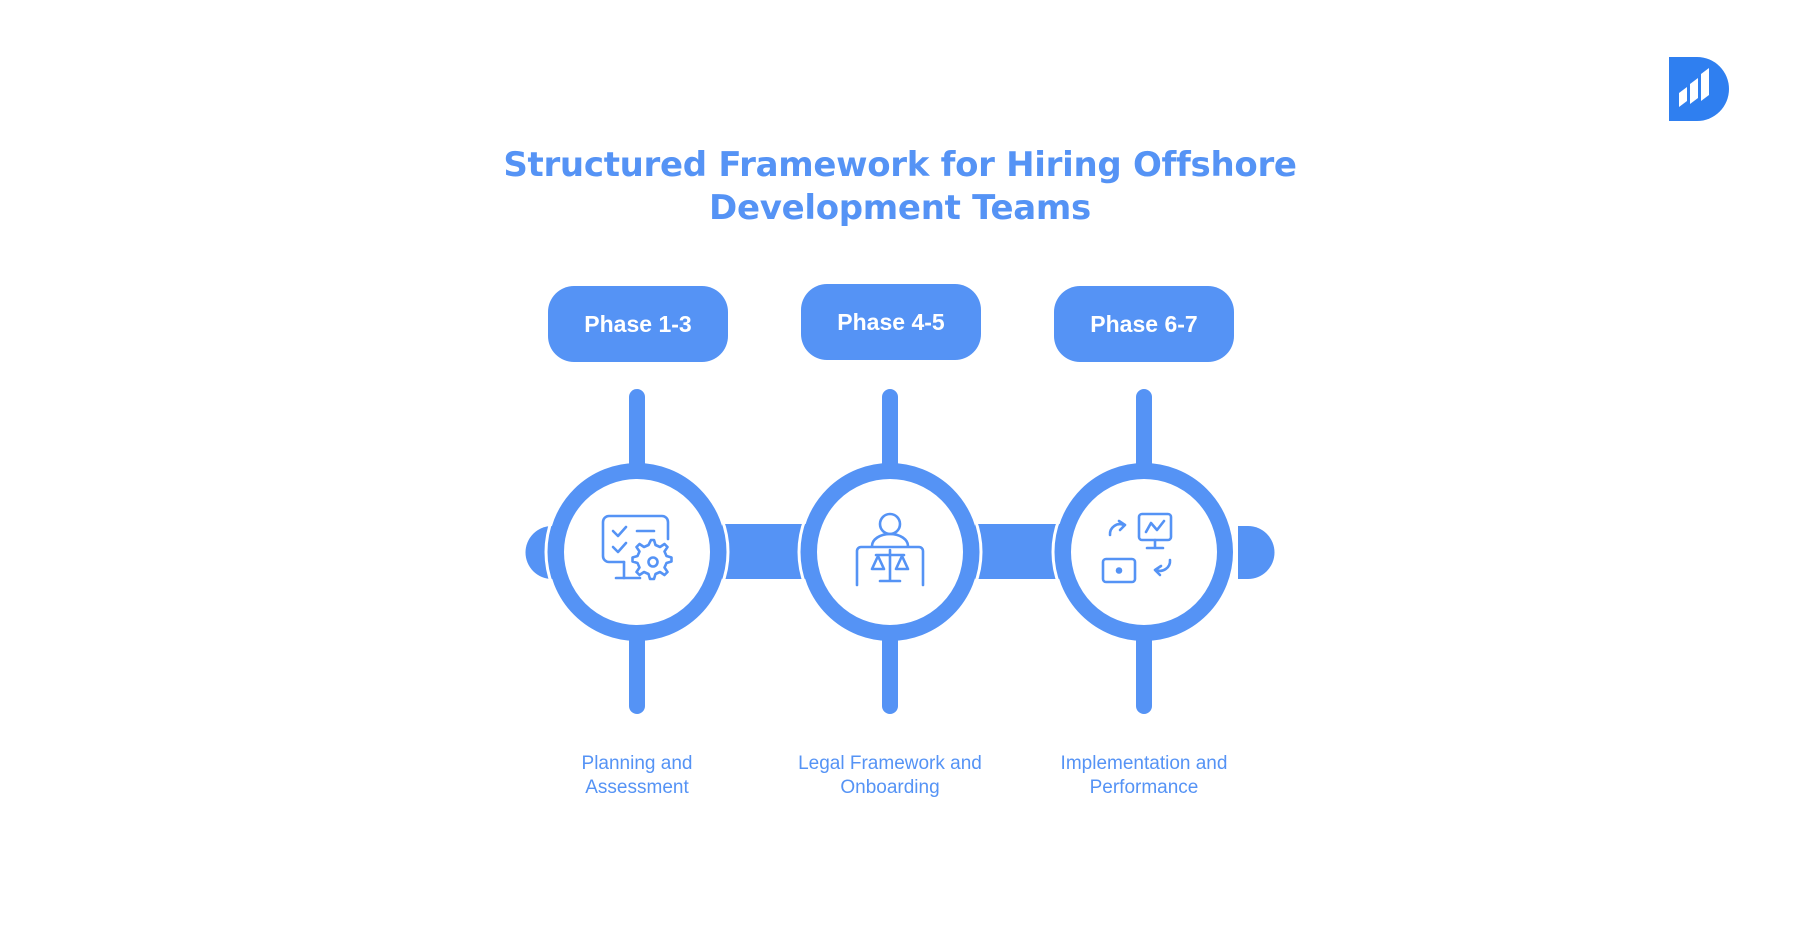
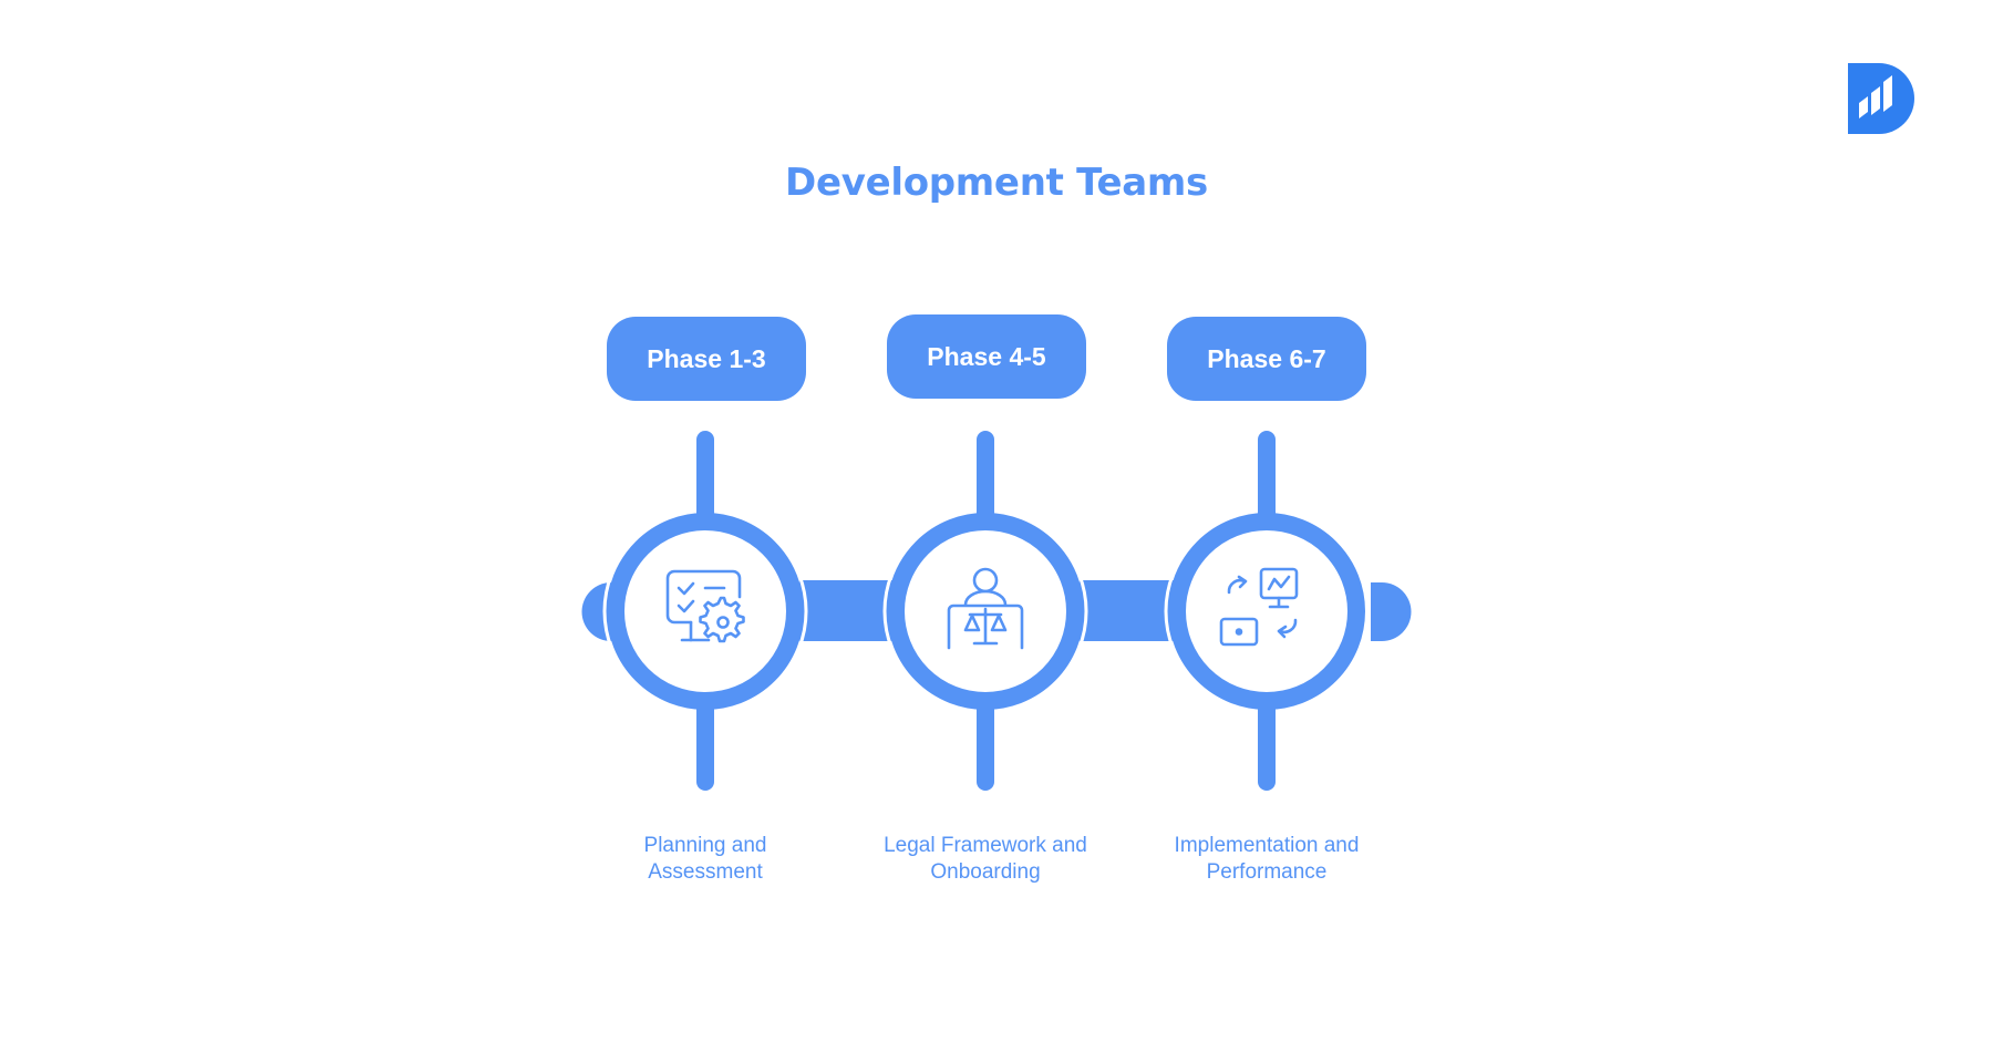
- Structured Framework for Hiring Offshore
  Development Teams
  Phase 1-3
  Phase 4-5
  Phase 6-7
  Planning and
  Assessment
  Legal Framework and
  Onboarding
  Implementation and
  Performance
